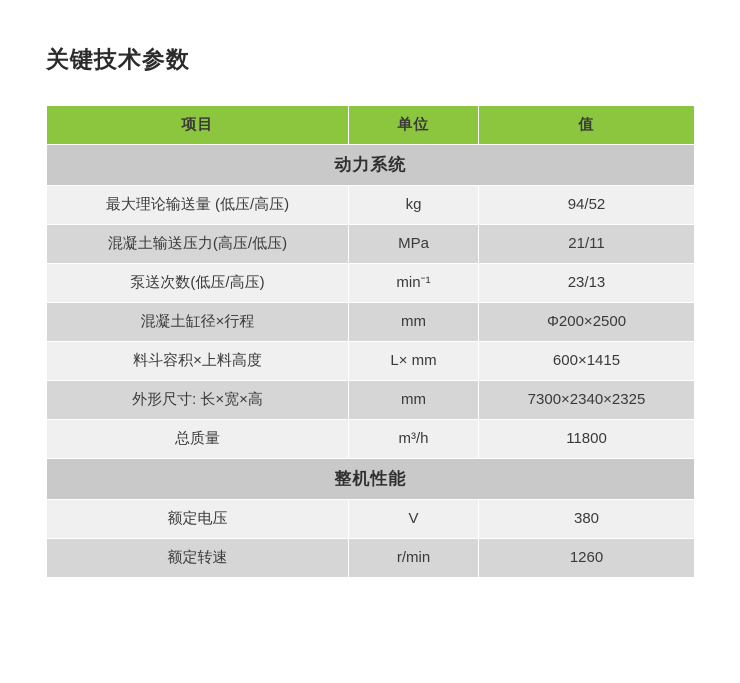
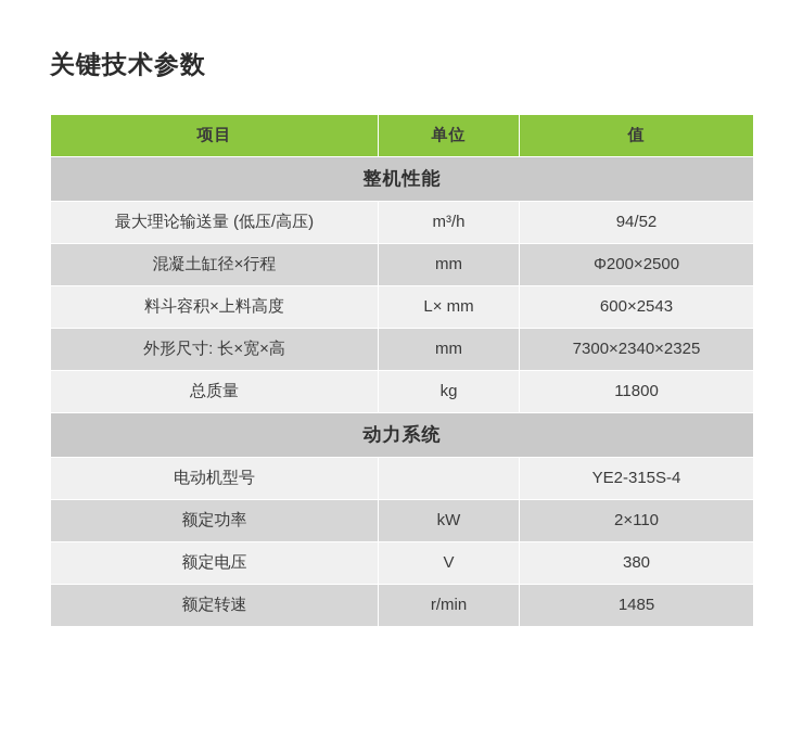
  关键技术参数
  项目	单位	值
- 动力系统
+ 整机性能
- 最大理论输送量 (低压/高压)	kg	94/52
+ 最大理论输送量 (低压/高压)	m³/h	94/52
- 混凝土输送压力(高压/低压)	MPa	21/11
- 泵送次数(低压/高压)	min⁻¹	23/13
  混凝土缸径×行程	mm	Φ200×2500
- 料斗容积×上料高度	L× mm	600×1415
+ 料斗容积×上料高度	L× mm	600×2543
  外形尺寸: 长×宽×高	mm	7300×2340×2325
- 总质量	m³/h	11800
+ 总质量	kg	11800
- 整机性能
+ 动力系统
+ 电动机型号		YE2-315S-4
+ 额定功率	kW	2×110
  额定电压	V	380
- 额定转速	r/min	1260
+ 额定转速	r/min	1485
